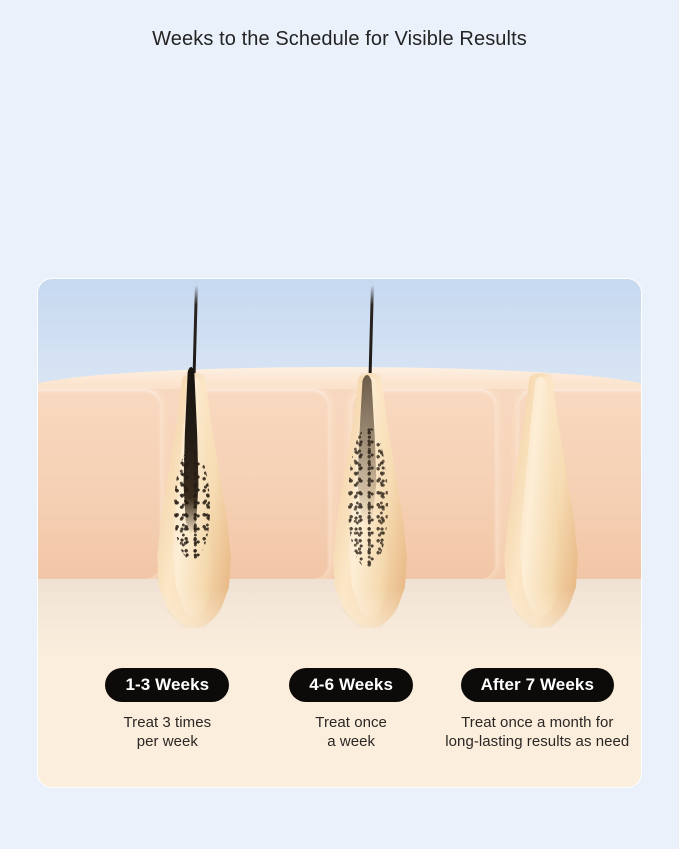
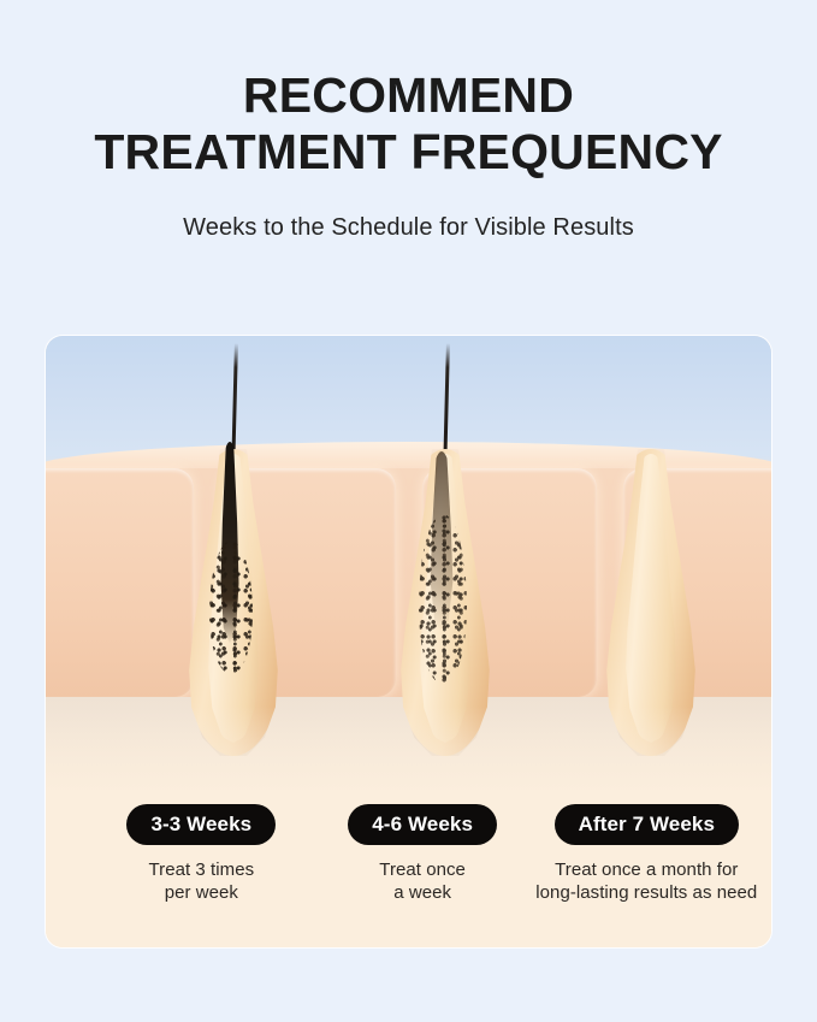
+ RECOMMEND
+ TREATMENT FREQUENCY
  Weeks to the Schedule for Visible Results
- 1-3 Weeks
+ 3-3 Weeks
  Treat 3 times
  per week
  4-6 Weeks
  Treat once
  a week
  After 7 Weeks
  Treat once a month for
  long-lasting results as need
